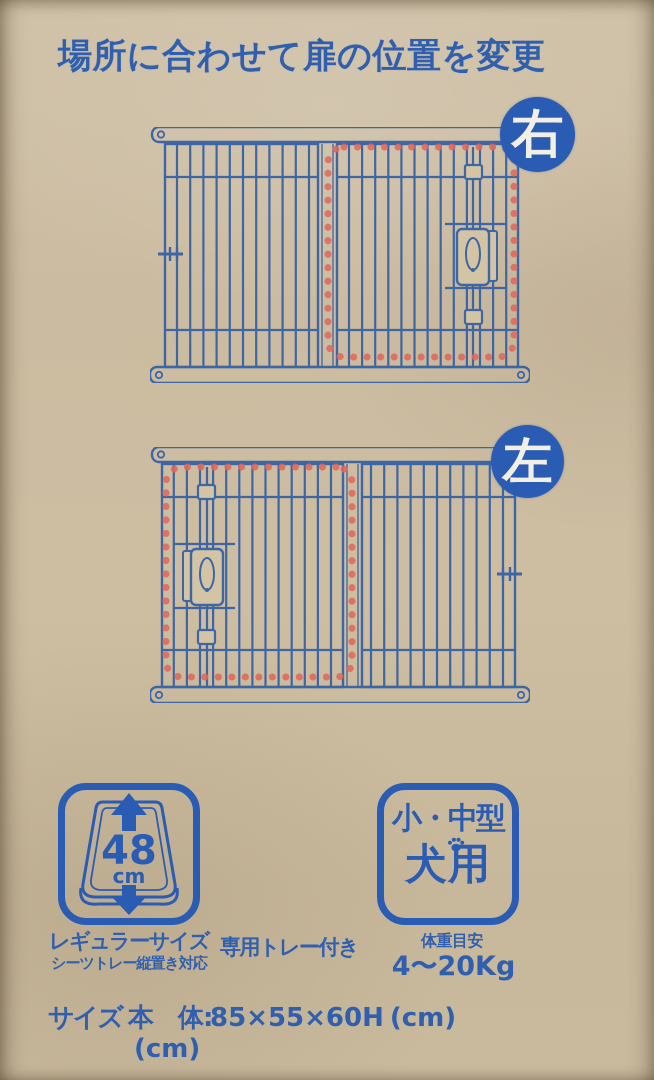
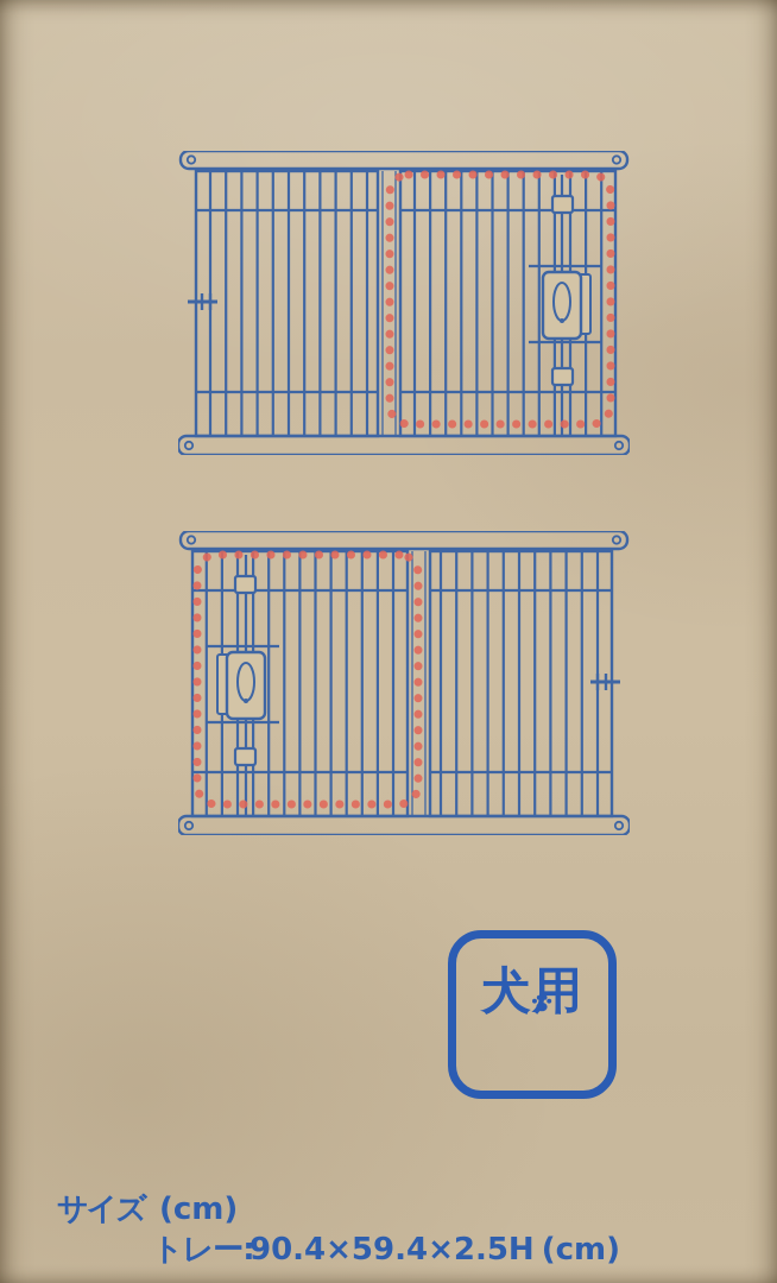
- 場所に合わせて扉の位置を変更
- 右
- 左
- 48
- cm
- 小・中型
  犬用
- レギュラーサイズ
- シーツトレー縦置き対応
- 専用トレー付き
- 体重目安
- 4〜20Kg
  サイズ
- 本 体:
- 85×55×60H
  (cm)
+ トレー:
+ 90.4×59.4×2.5H
  (cm)
